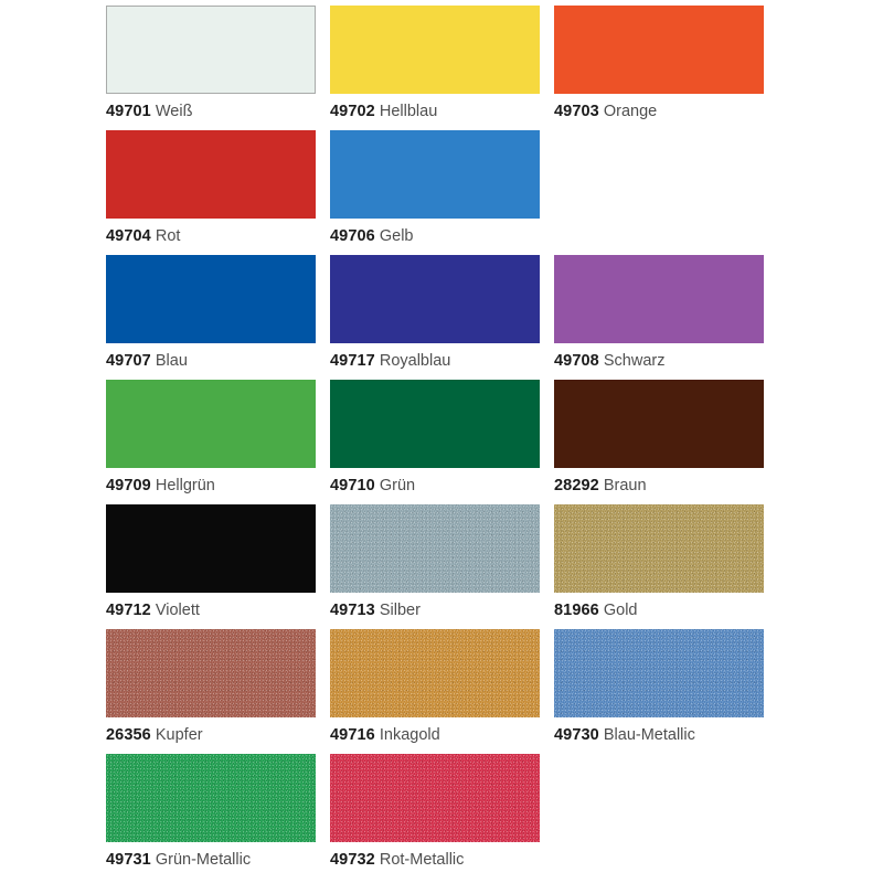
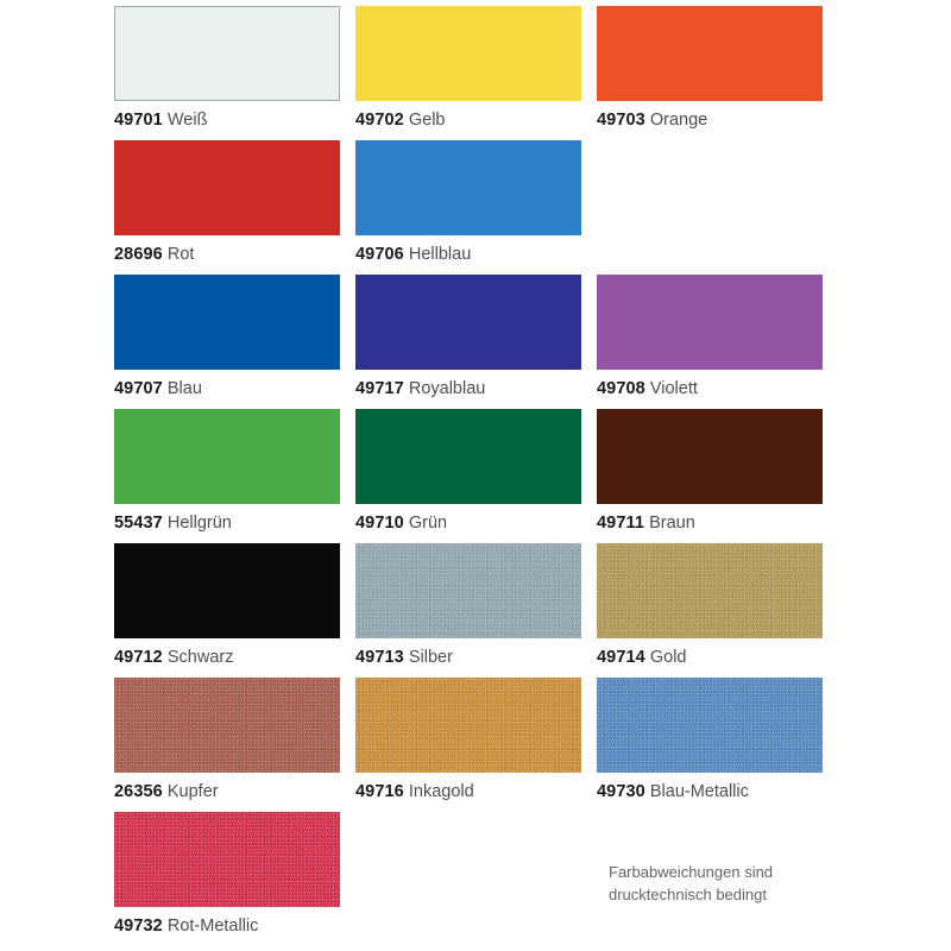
  49701 Weiß
- 49702 Hellblau
+ 49702 Gelb
  49703 Orange
- 49704 Rot
+ 28696 Rot
- 49706 Gelb
+ 49706 Hellblau
  49707 Blau
  49717 Royalblau
- 49708 Schwarz
+ 49708 Violett
- 49709 Hellgrün
+ 55437 Hellgrün
  49710 Grün
- 28292 Braun
+ 49711 Braun
- 49712 Violett
+ 49712 Schwarz
  49713 Silber
- 81966 Gold
+ 49714 Gold
  26356 Kupfer
  49716 Inkagold
  49730 Blau-Metallic
- 49731 Grün-Metallic
  49732 Rot-Metallic
+ Farbabweichungen sind
+ drucktechnisch bedingt
